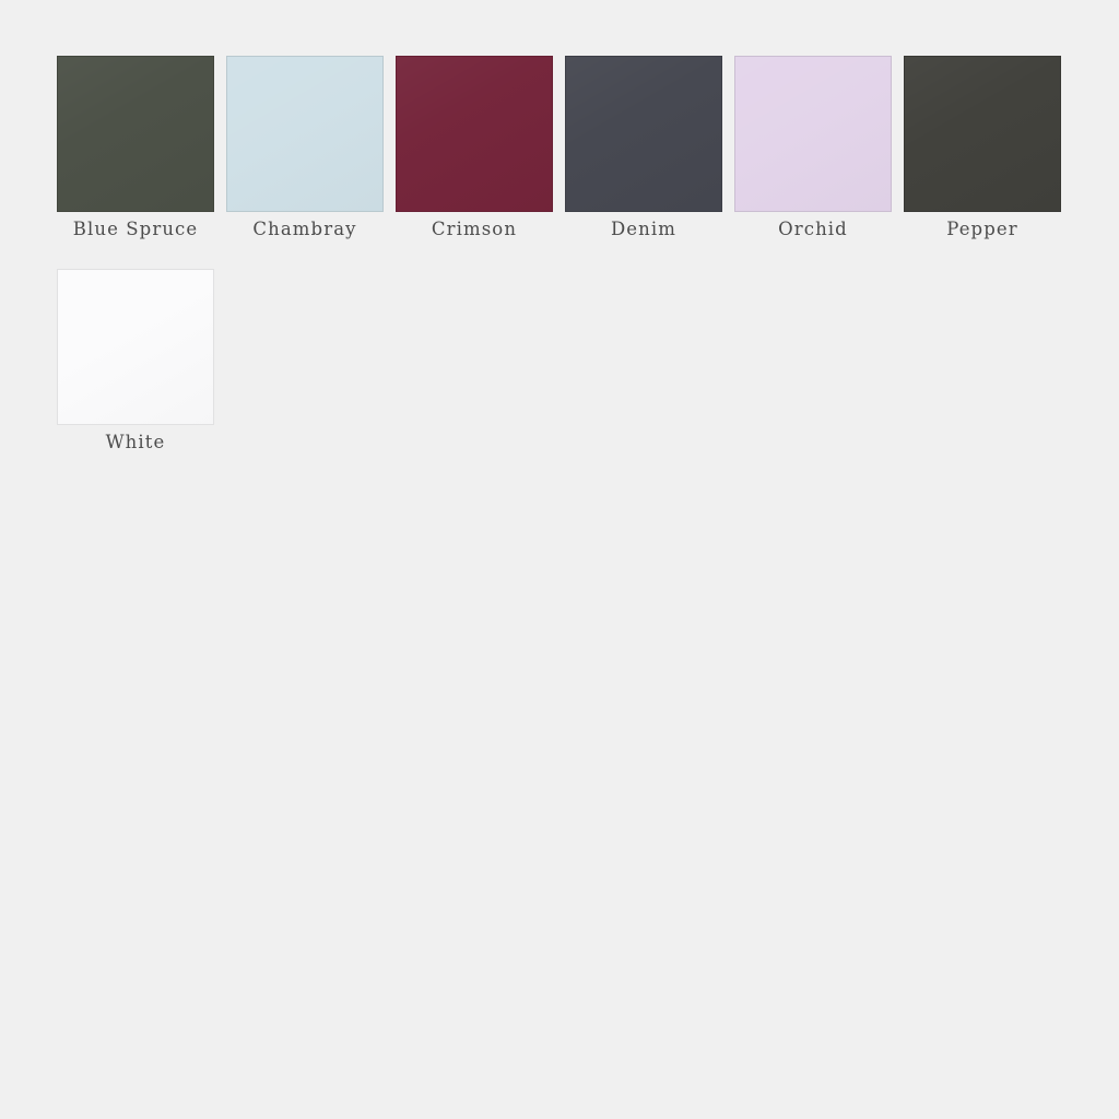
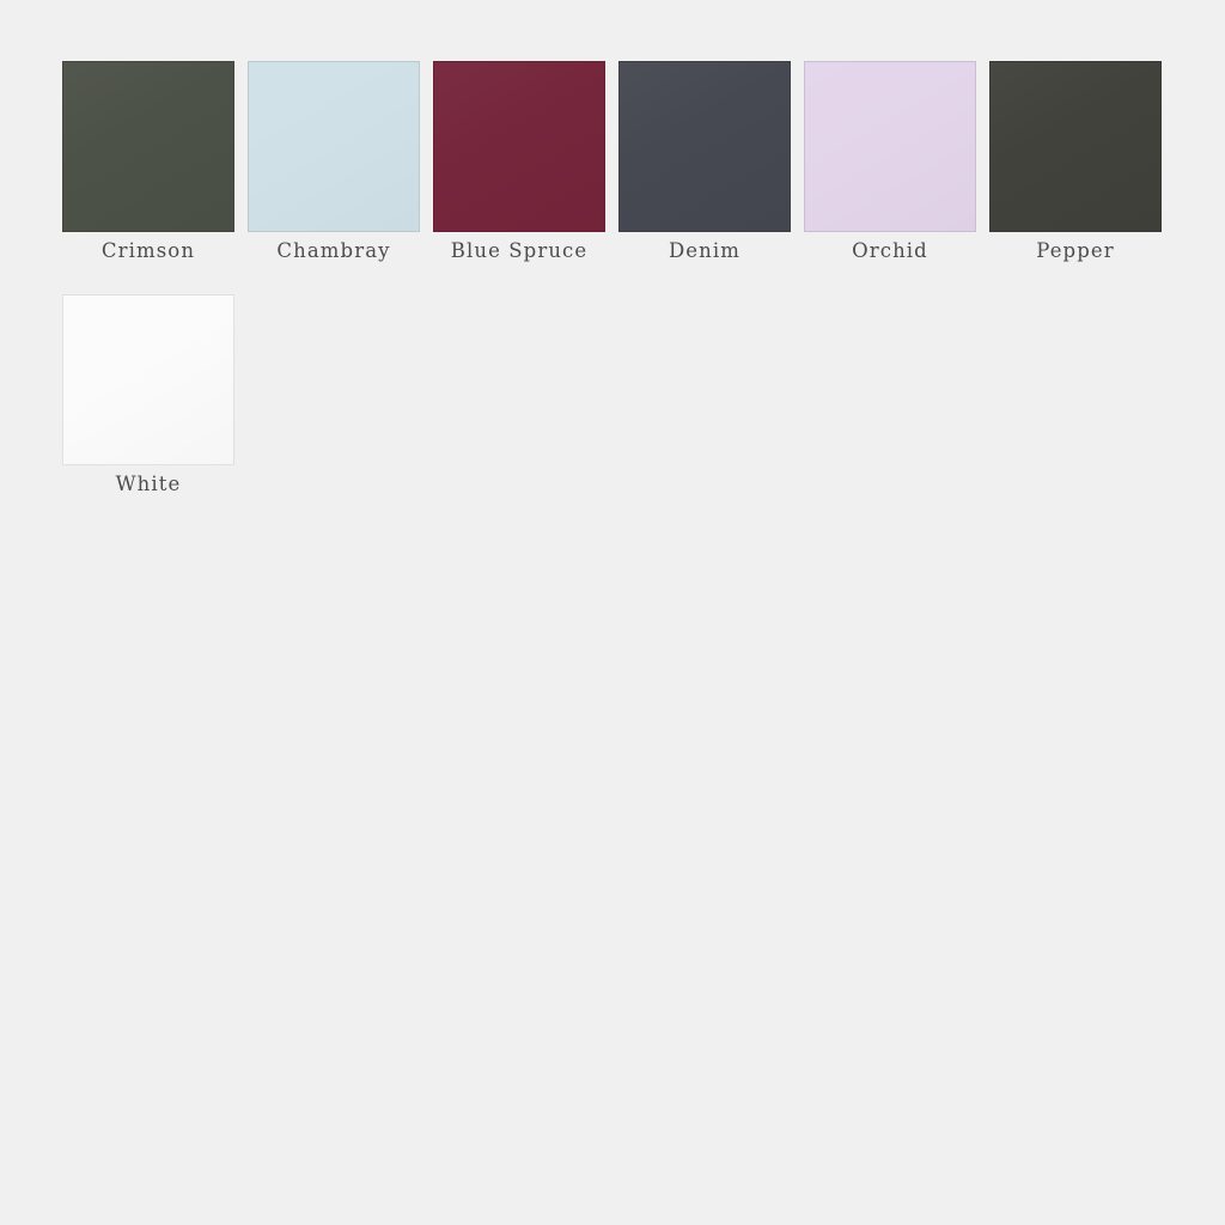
- Blue Spruce
+ Crimson
  Chambray
- Crimson
+ Blue Spruce
  Denim
  Orchid
  Pepper
  White
